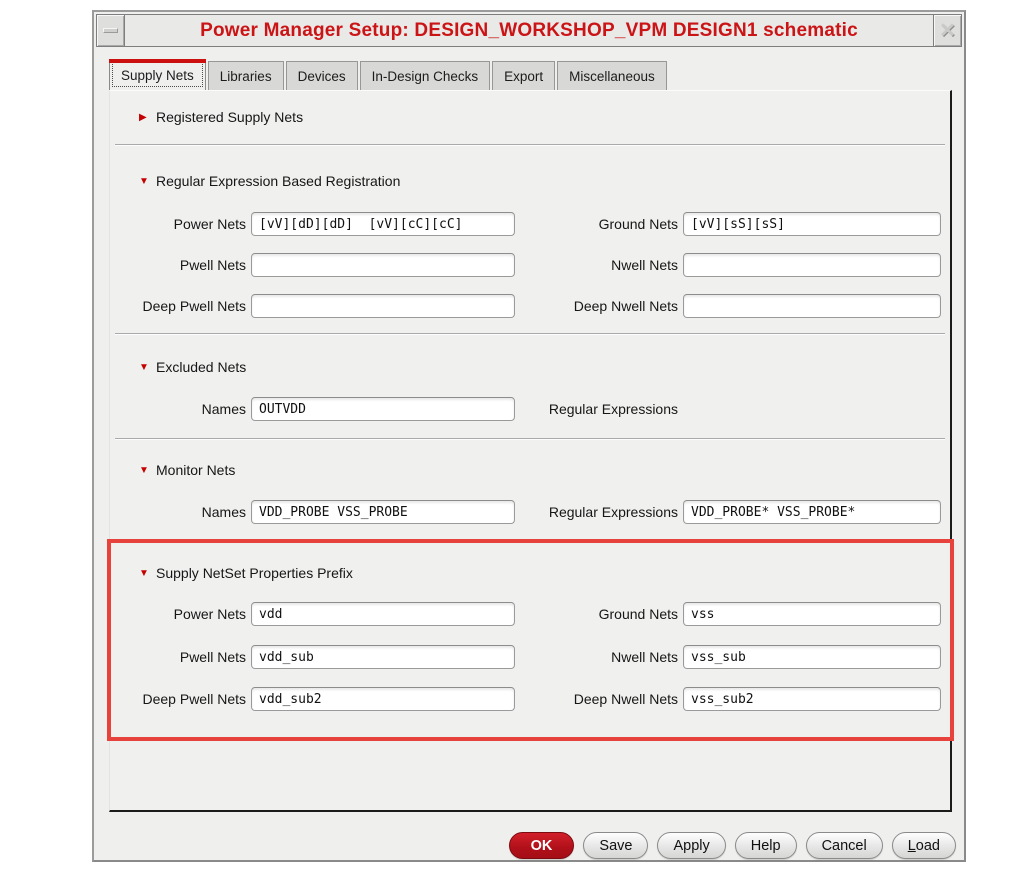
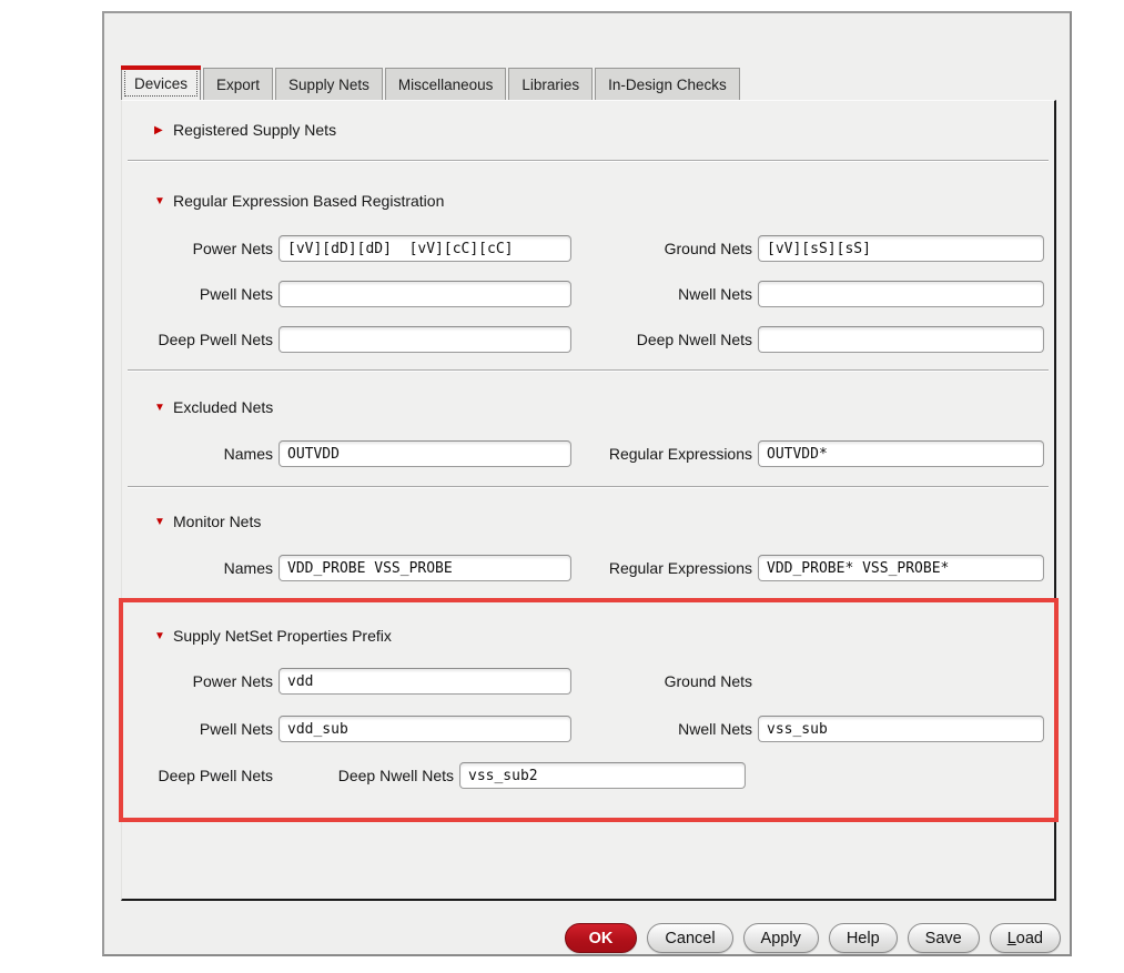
- Power Manager Setup: DESIGN_WORKSHOP_VPM DESIGN1 schematic
- ✕
- Supply Nets
+ Devices
- Libraries
+ Export
- Devices
+ Supply Nets
- In-Design Checks
+ Miscellaneous
- Export
+ Libraries
- Miscellaneous
+ In-Design Checks
  ▶
  Registered Supply Nets
  ▼
  Regular Expression Based Registration
  Power Nets
  [vV][dD][dD] [vV][cC][cC]
  Ground Nets
  [vV][sS][sS]
  Pwell Nets
  Nwell Nets
  Deep Pwell Nets
  Deep Nwell Nets
  ▼
  Excluded Nets
  Names
  OUTVDD
  Regular Expressions
+ OUTVDD*
  ▼
  Monitor Nets
  Names
  VDD_PROBE VSS_PROBE
  Regular Expressions
  VDD_PROBE* VSS_PROBE*
  ▼
  Supply NetSet Properties Prefix
  Power Nets
  vdd
  Ground Nets
- vss
  Pwell Nets
  vdd_sub
  Nwell Nets
  vss_sub
  Deep Pwell Nets
- vdd_sub2
  Deep Nwell Nets
  vss_sub2
  OK
- Save
+ Cancel
  Apply
  Help
- Cancel
+ Save
  Load
